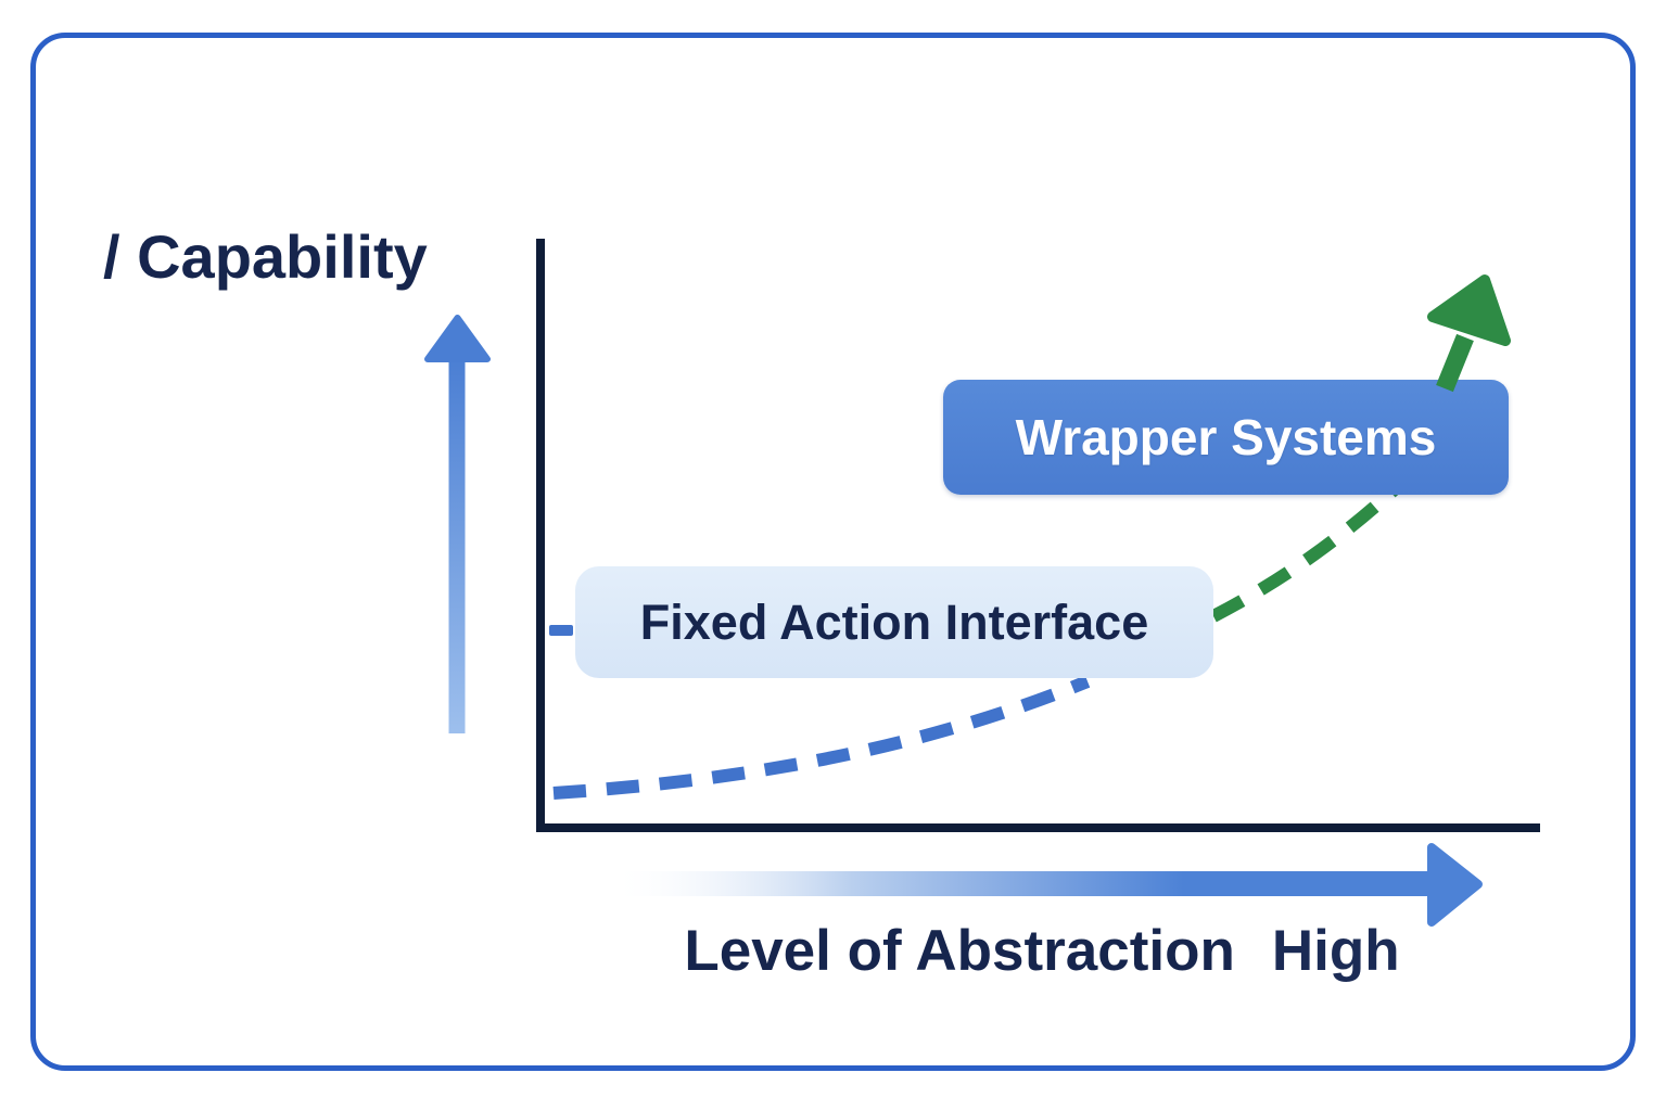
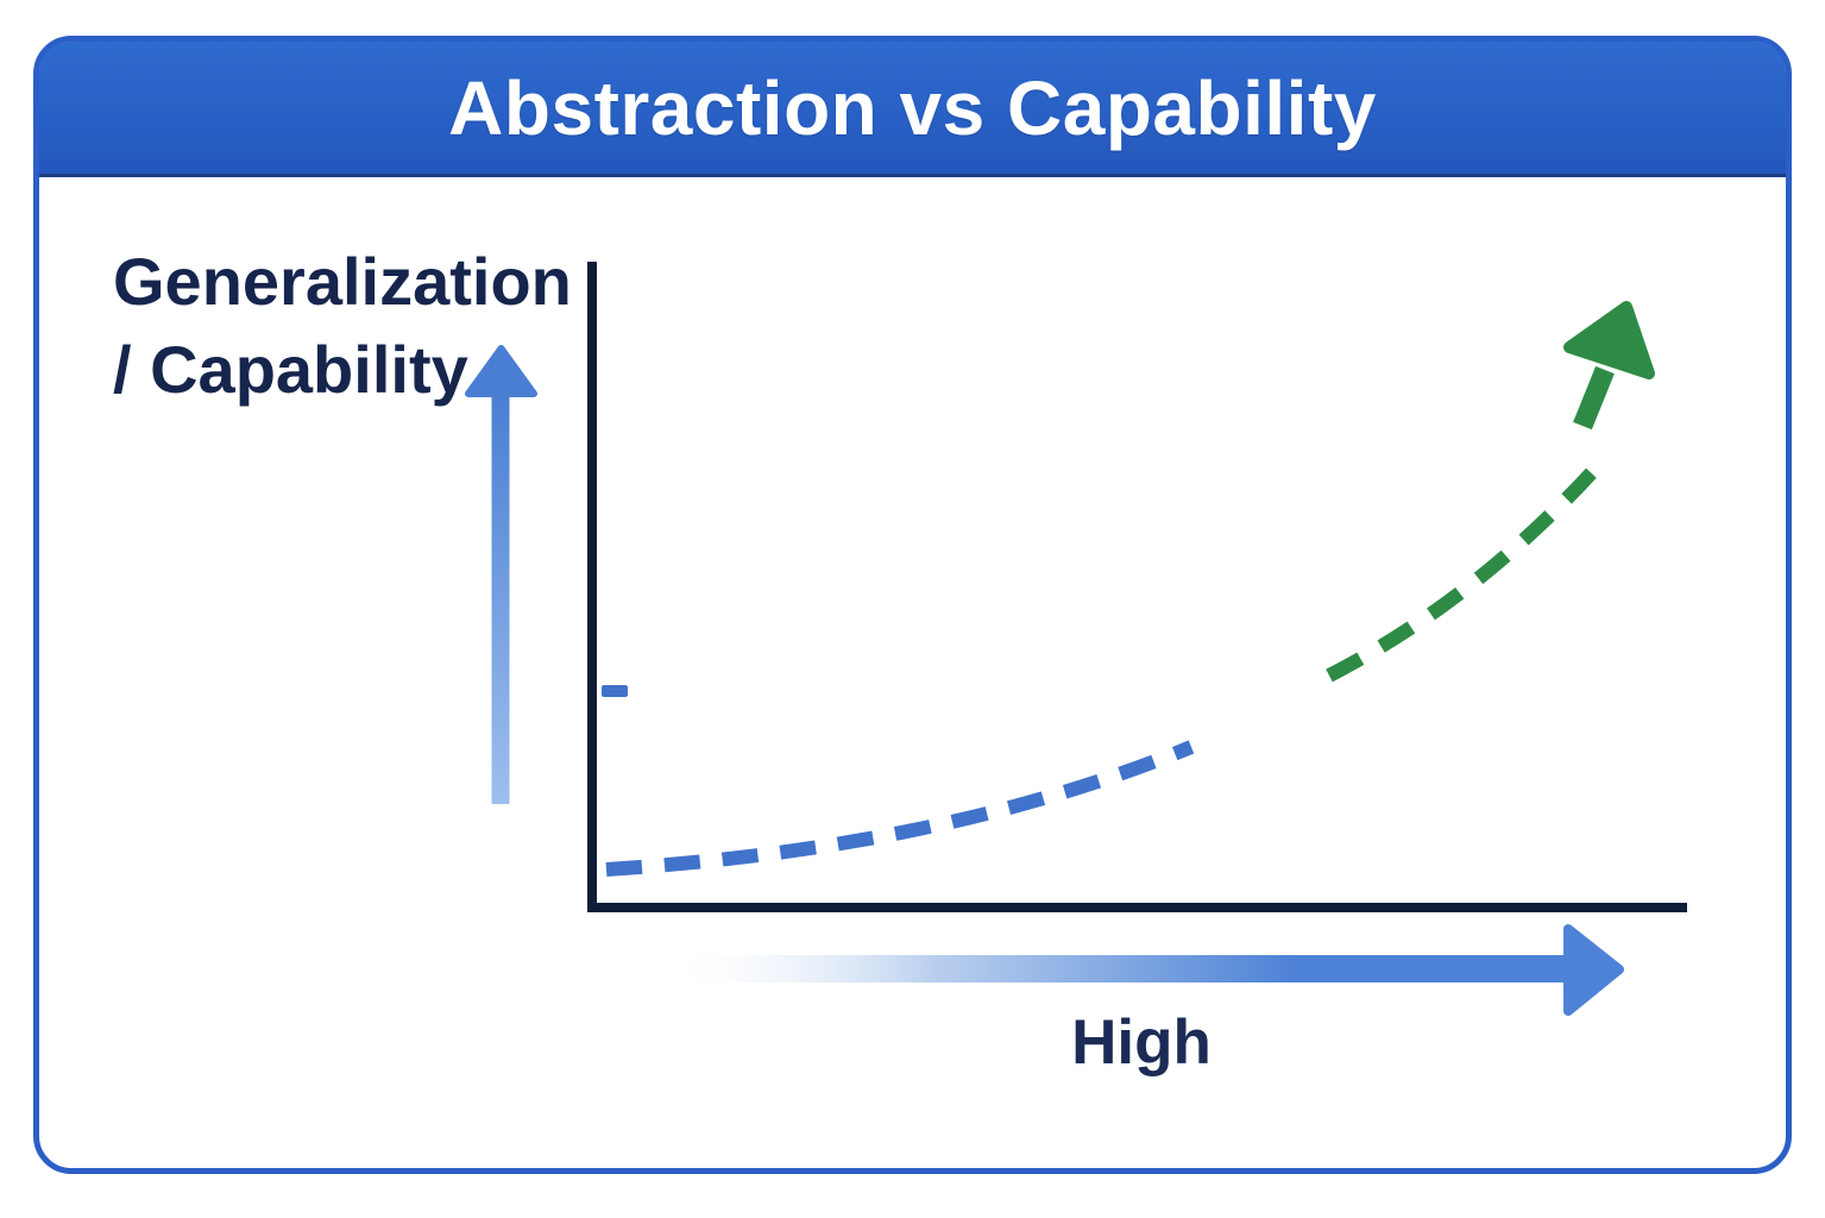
+ Abstraction vs Capability
+ Generalization
  / Capability
- Wrapper Systems
- Fixed Action Interface
- Level of Abstraction
  High
